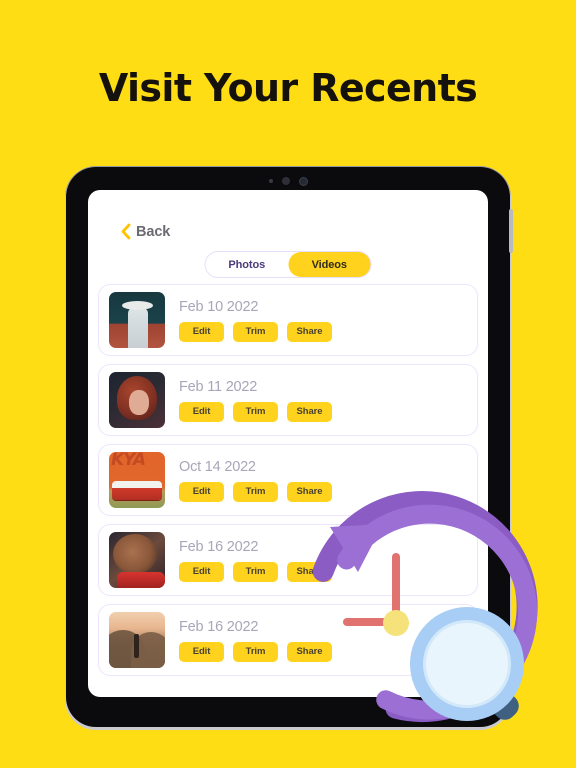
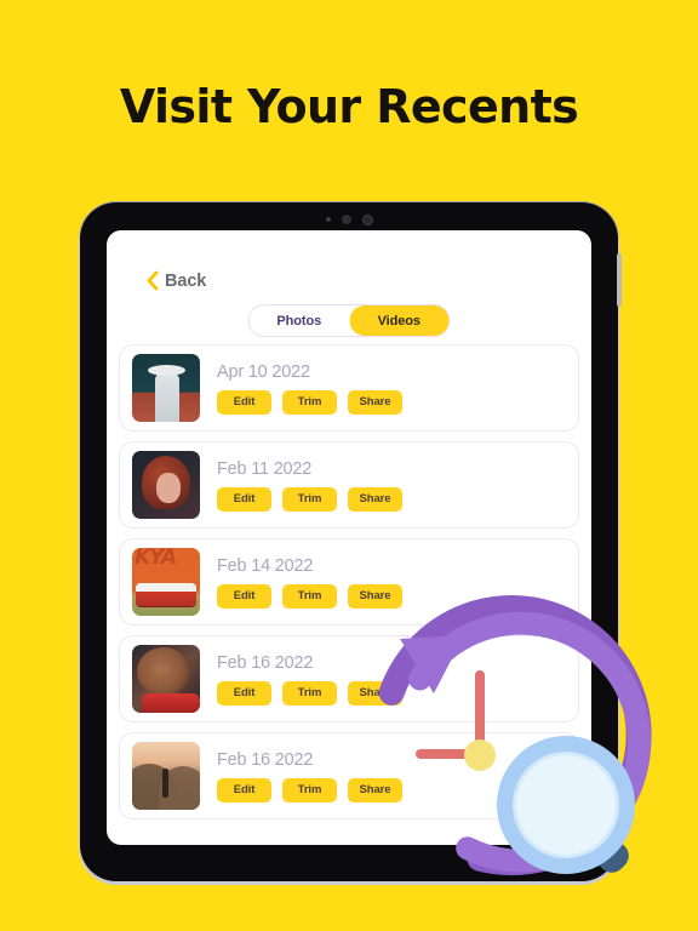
  Visit Your Recents
  Back
  Photos
  Videos
- Feb 10 2022
+ Apr 10 2022
  Edit
  Trim
  Share
  Feb 11 2022
  Edit
  Trim
  Share
- Oct 14 2022
+ Feb 14 2022
  Edit
  Trim
  Share
  Feb 16 2022
  Edit
  Trim
  Feb 16 2022
  Edit
  Trim
  Share
